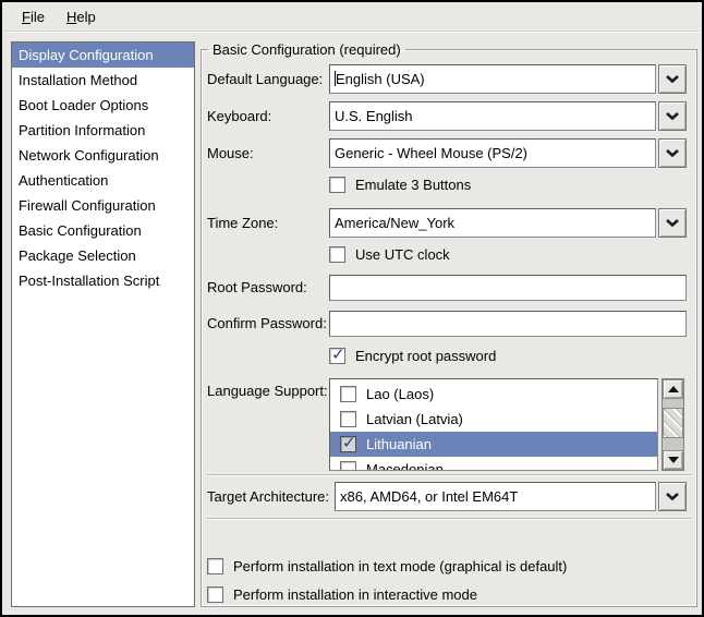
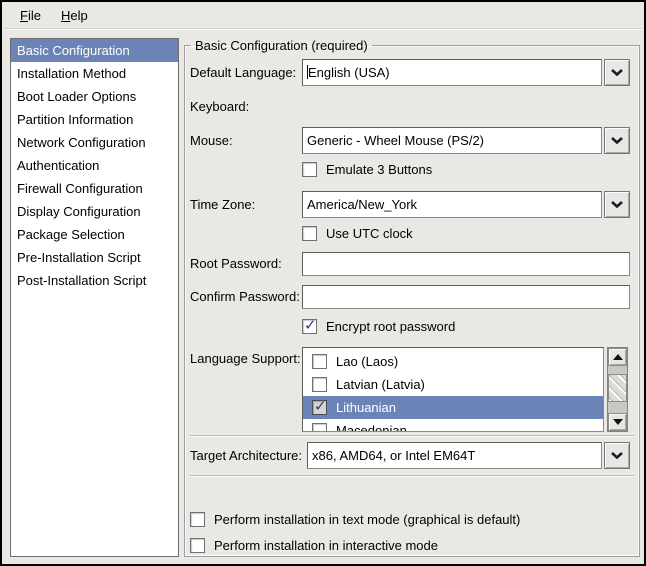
  File
  Help
- Display Configuration
+ Basic Configuration
  Installation Method
  Boot Loader Options
  Partition Information
  Network Configuration
  Authentication
  Firewall Configuration
- Basic Configuration
+ Display Configuration
  Package Selection
+ Pre-Installation Script
  Post-Installation Script
  Basic Configuration (required)
  Default Language:
  English (USA)
  Keyboard:
- U.S. English
  Mouse:
  Generic - Wheel Mouse (PS/2)
  Emulate 3 Buttons
  Time Zone:
  America/New_York
  Use UTC clock
  Root Password:
  Confirm Password:
  Encrypt root password
  Language Support:
  Lao (Laos)
  Latvian (Latvia)
  Lithuanian
  Macedonian
  Target Architecture:
  x86, AMD64, or Intel EM64T
  Perform installation in text mode (graphical is default)
  Perform installation in interactive mode
